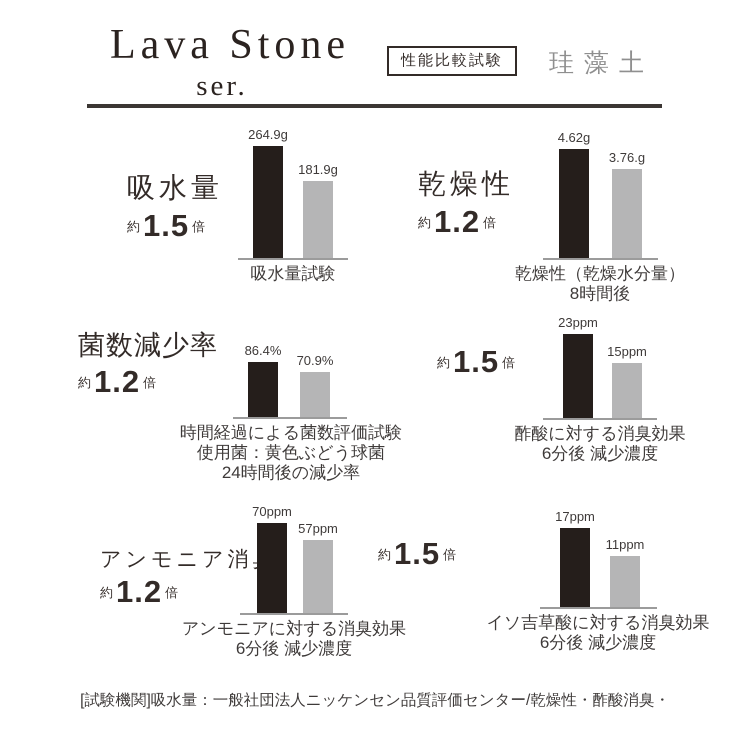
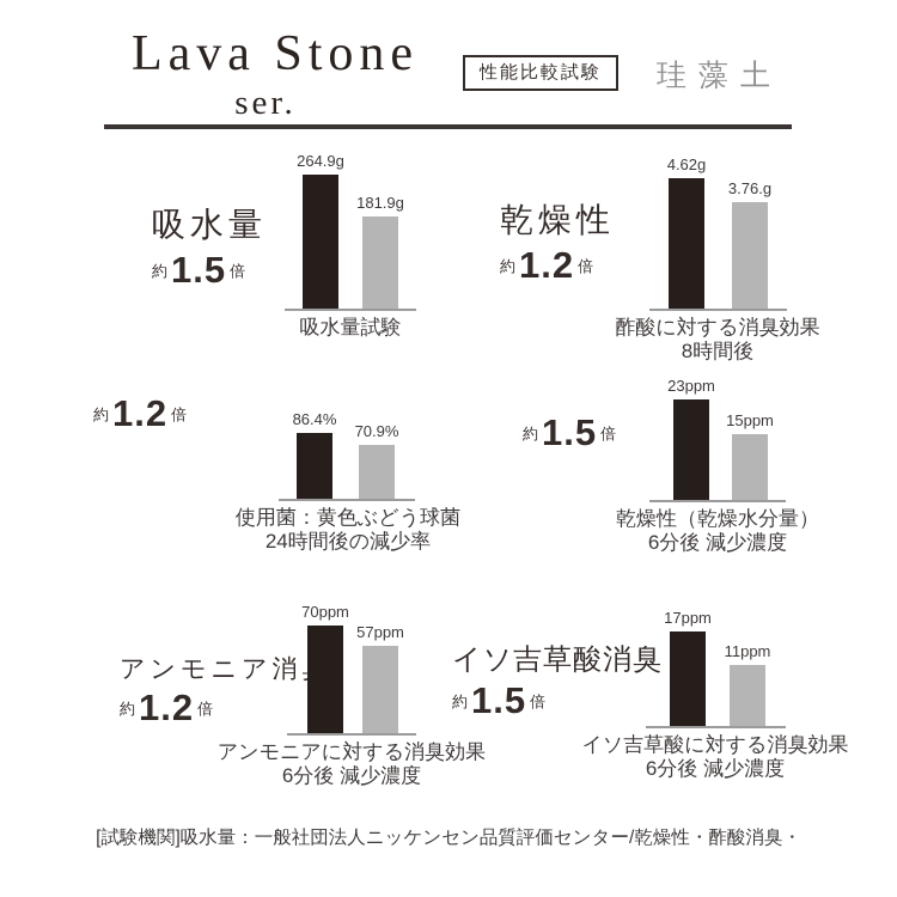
  Lava Stone
  ser.
  性能比較試験
  珪藻土
  吸水量
  約
  1.5
  倍
  264.9g
  181.9g
  吸水量試験
  乾燥性
  約
  1.2
  倍
  4.62g
  3.76.g
- 乾燥性（乾燥水分量）
+ 酢酸に対する消臭効果
  8時間後
- 菌数減少率
  約
  1.2
  倍
  86.4%
  70.9%
- 時間経過による菌数評価試験
  使用菌：黄色ぶどう球菌
  24時間後の減少率
  約
  1.5
  倍
  23ppm
  15ppm
- 酢酸に対する消臭効果
+ 乾燥性（乾燥水分量）
  6分後 減少濃度
  アンモニア消
  約
  1.2
  倍
  70ppm
  57ppm
  アンモニアに対する消臭効果
  6分後 減少濃度
+ イソ吉草酸消臭
  約
  1.5
  倍
  17ppm
  11ppm
  イソ吉草酸に対する消臭効果
  6分後 減少濃度
  [試験機関]吸水量：一般社団法人ニッケンセン品質評価センター/乾燥性・酢酸消臭・
